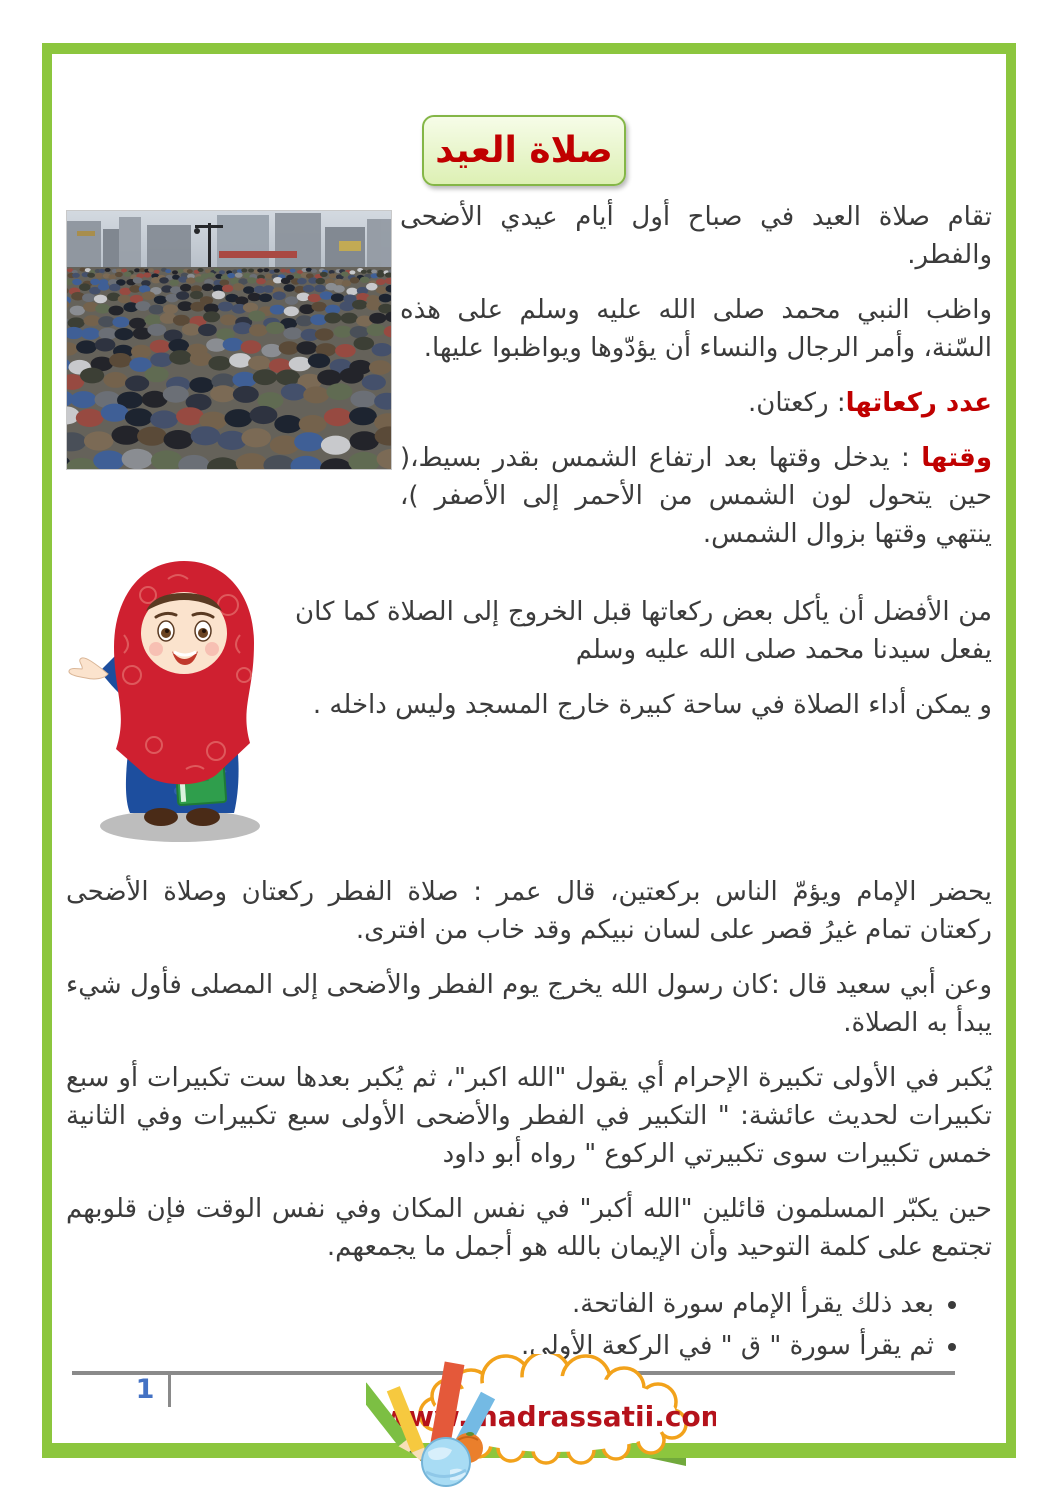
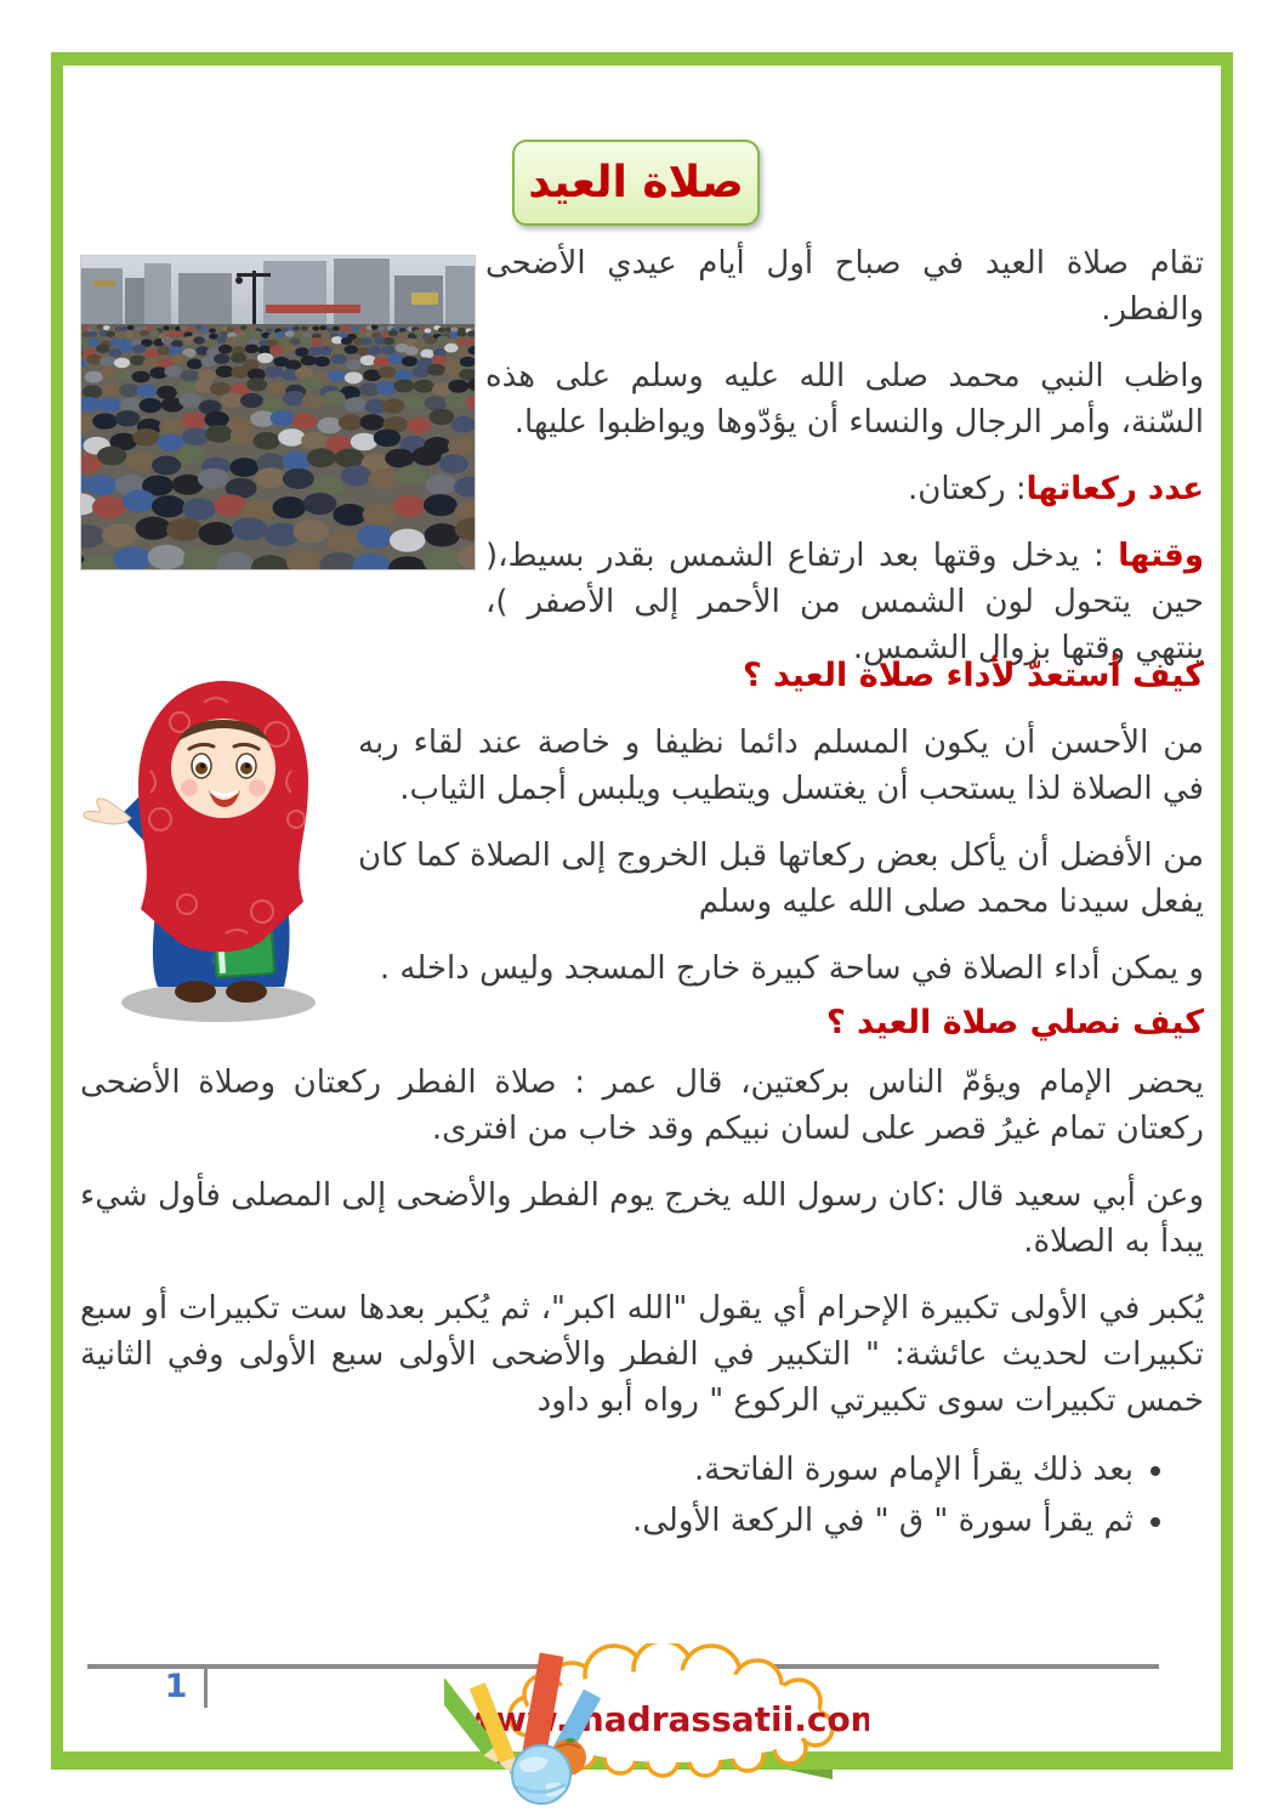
  صلاة العيد
  تقام صلاة العيد في صباح أول أيام عيدي الأضحى والفطر.
  واظب النبي محمد صلى الله عليه وسلم على هذه السّنة، وأمر الرجال والنساء أن يؤدّوها ويواظبوا عليها.
  عدد ركعاتها: ركعتان.
  وقتها : يدخل وقتها بعد ارتفاع الشمس بقدر بسيط،( حين يتحول لون الشمس من الأحمر إلى الأصفر )، ينتهي وقتها بزوال الشمس.
+ كيف أستعدّ لأداء صلاة العيد ؟
+ من الأحسن أن يكون المسلم دائما نظيفا و خاصة عند لقاء ربه في الصلاة لذا يستحب أن يغتسل ويتطيب ويلبس أجمل الثياب.
  من الأفضل أن يأكل بعض ركعاتها قبل الخروج إلى الصلاة كما كان يفعل سيدنا محمد صلى الله عليه وسلم
  و يمكن أداء الصلاة في ساحة كبيرة خارج المسجد وليس داخله .
+ كيف نصلي صلاة العيد ؟
  يحضر الإمام ويؤمّ الناس بركعتين، قال عمر : صلاة الفطر ركعتان وصلاة الأضحى ركعتان تمام غيرُ قصر على لسان نبيكم وقد خاب من افترى.
  وعن أبي سعيد قال :كان رسول الله يخرج يوم الفطر والأضحى إلى المصلى فأول شيء يبدأ به الصلاة.
- يُكبر في الأولى تكبيرة الإحرام أي يقول "الله اكبر"، ثم يُكبر بعدها ست تكبيرات أو سبع تكبيرات لحديث عائشة: " التكبير في الفطر والأضحى الأولى سبع تكبيرات وفي الثانية خمس تكبيرات سوى تكبيرتي الركوع " رواه أبو داود
+ يُكبر في الأولى تكبيرة الإحرام أي يقول "الله اكبر"، ثم يُكبر بعدها ست تكبيرات أو سبع تكبيرات لحديث عائشة: " التكبير في الفطر والأضحى الأولى سبع الأولى وفي الثانية خمس تكبيرات سوى تكبيرتي الركوع " رواه أبو داود
- حين يكبّر المسلمون قائلين "الله أكبر" في نفس المكان وفي نفس الوقت فإن قلوبهم تجتمع على كلمة التوحيد وأن الإيمان بالله هو أجمل ما يجمعهم.
  بعد ذلك يقرأ الإمام سورة الفاتحة.
  ثم يقرأ سورة " ق " في الركعة الأولى.
  1
  ww.adrassatii.com
